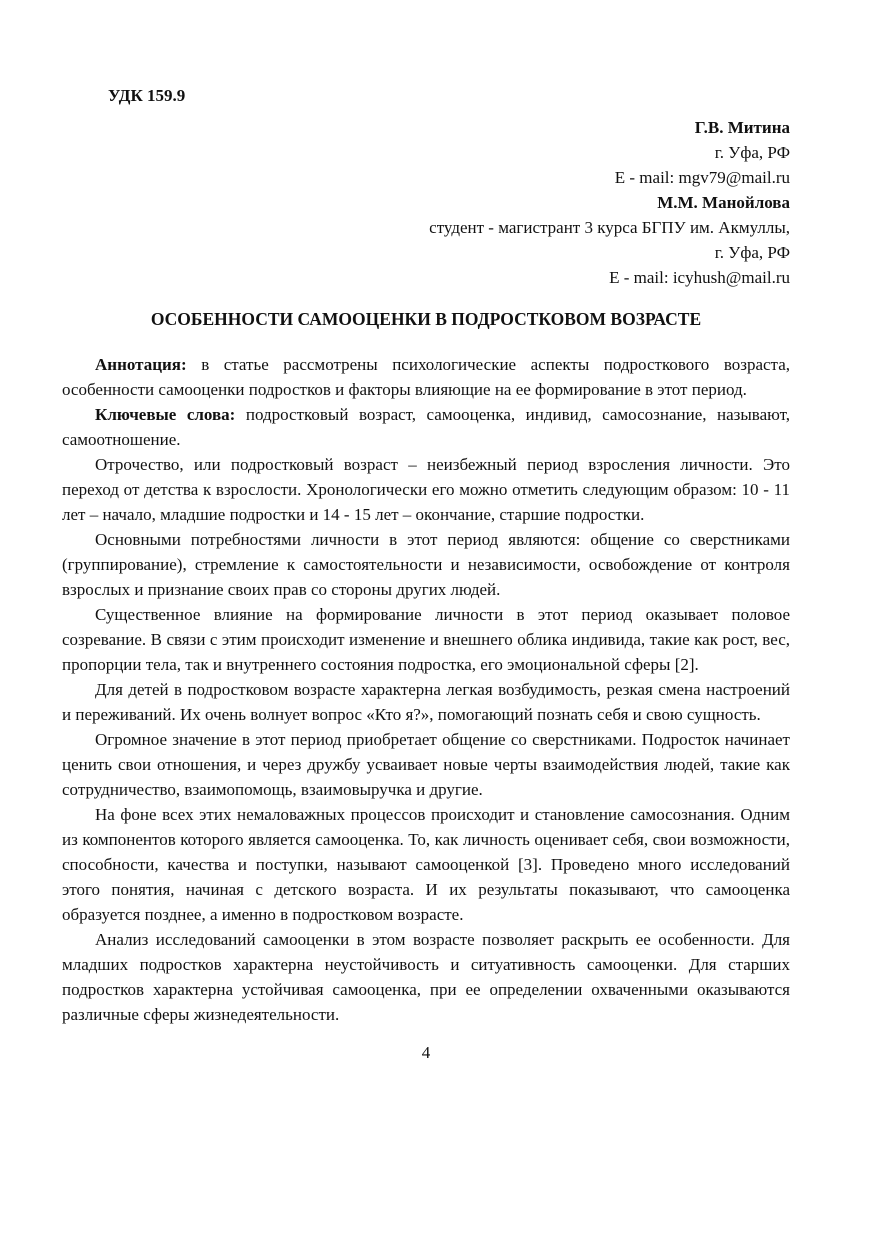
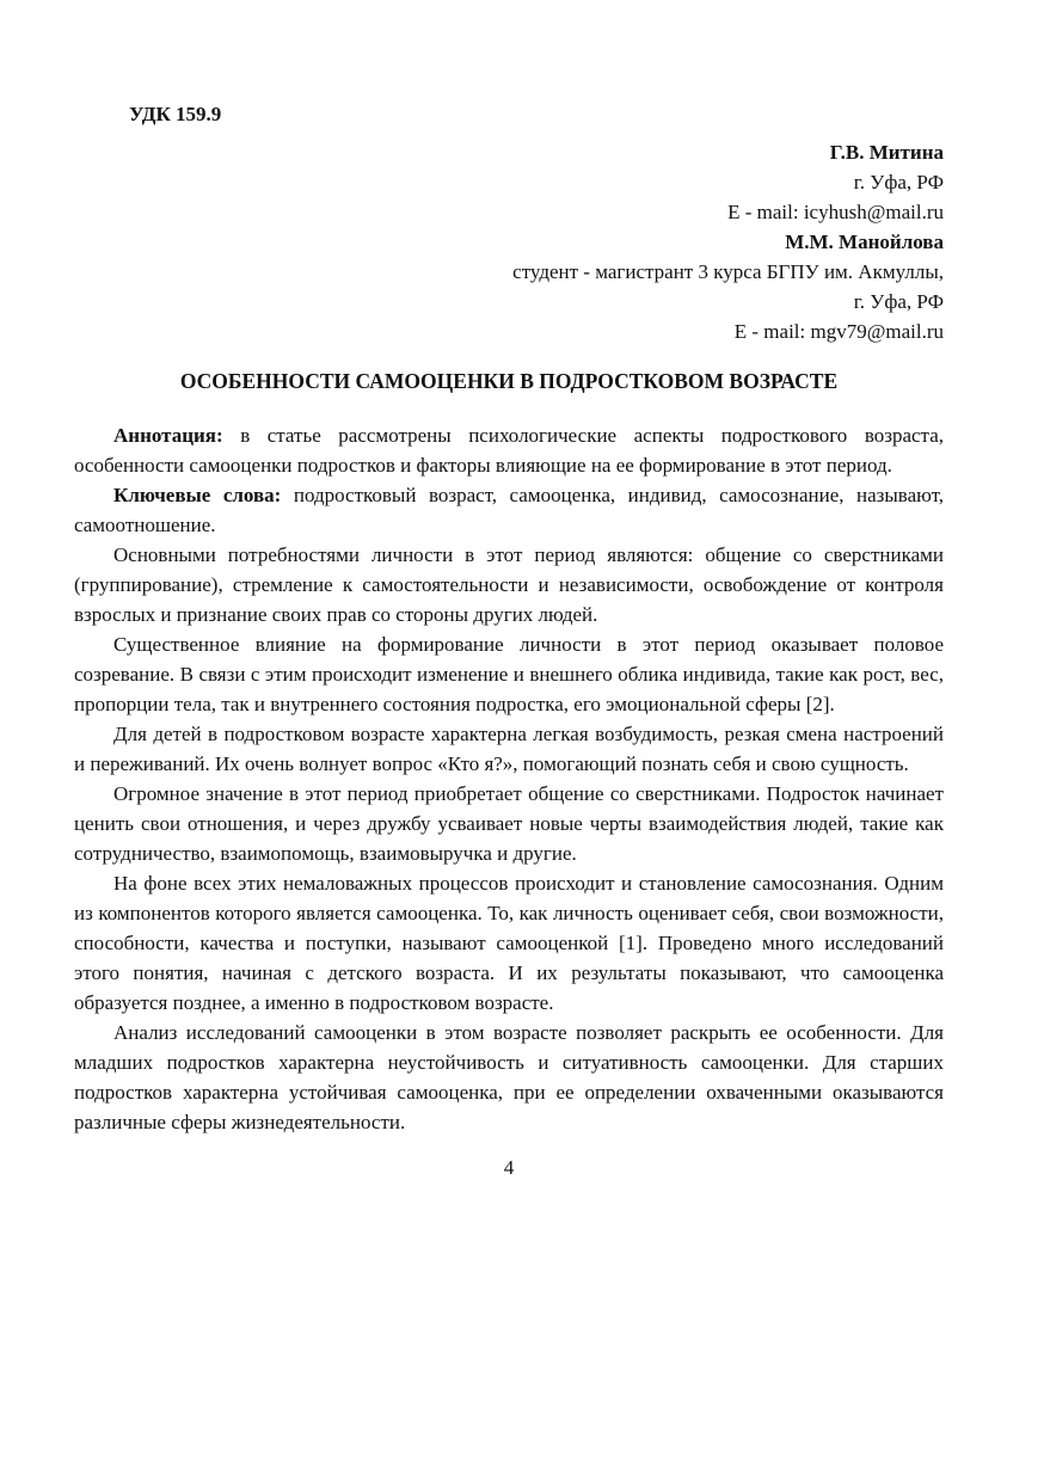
  УДК 159.9
  Г.В. Митина
  г. Уфа, РФ
- E - mail: mgv79@mail.ru
+ E - mail: icyhush@mail.ru
  М.М. Манойлова
  студент - магистрант 3 курса БГПУ им. Акмуллы,
  г. Уфа, РФ
- E - mail: icyhush@mail.ru
+ E - mail: mgv79@mail.ru
  ОСОБЕННОСТИ САМООЦЕНКИ В ПОДРОСТКОВОМ ВОЗРАСТЕ
  Аннотация: в статье рассмотрены психологические аспекты подросткового возраста, особенности самооценки подростков и факторы влияющие на ее формирование в этот период.
  Ключевые слова: подростковый возраст, самооценка, индивид, самосознание, называют, самоотношение.
- Отрочество, или подростковый возраст – неизбежный период взросления личности. Это переход от детства к взрослости. Хронологически его можно отметить следующим образом: 10 - 11 лет – начало, младшие подростки и 14 - 15 лет – окончание, старшие подростки.
  Основными потребностями личности в этот период являются: общение со сверстниками (группирование), стремление к самостоятельности и независимости, освобождение от контроля взрослых и признание своих прав со стороны других людей.
  Существенное влияние на формирование личности в этот период оказывает половое созревание. В связи с этим происходит изменение и внешнего облика индивида, такие как рост, вес, пропорции тела, так и внутреннего состояния подростка, его эмоциональной сферы [2].
  Для детей в подростковом возрасте характерна легкая возбудимость, резкая смена настроений и переживаний. Их очень волнует вопрос «Кто я?», помогающий познать себя и свою сущность.
  Огромное значение в этот период приобретает общение со сверстниками. Подросток начинает ценить свои отношения, и через дружбу усваивает новые черты взаимодействия людей, такие как сотрудничество, взаимопомощь, взаимовыручка и другие.
- На фоне всех этих немаловажных процессов происходит и становление самосознания. Одним из компонентов которого является самооценка. То, как личность оценивает себя, свои возможности, способности, качества и поступки, называют самооценкой [3]. Проведено много исследований этого понятия, начиная с детского возраста. И их результаты показывают, что самооценка образуется позднее, а именно в подростковом возрасте.
+ На фоне всех этих немаловажных процессов происходит и становление самосознания. Одним из компонентов которого является самооценка. То, как личность оценивает себя, свои возможности, способности, качества и поступки, называют самооценкой [1]. Проведено много исследований этого понятия, начиная с детского возраста. И их результаты показывают, что самооценка образуется позднее, а именно в подростковом возрасте.
  Анализ исследований самооценки в этом возрасте позволяет раскрыть ее особенности. Для младших подростков характерна неустойчивость и ситуативность самооценки. Для старших подростков характерна устойчивая самооценка, при ее определении охваченными оказываются различные сферы жизнедеятельности.
  4
